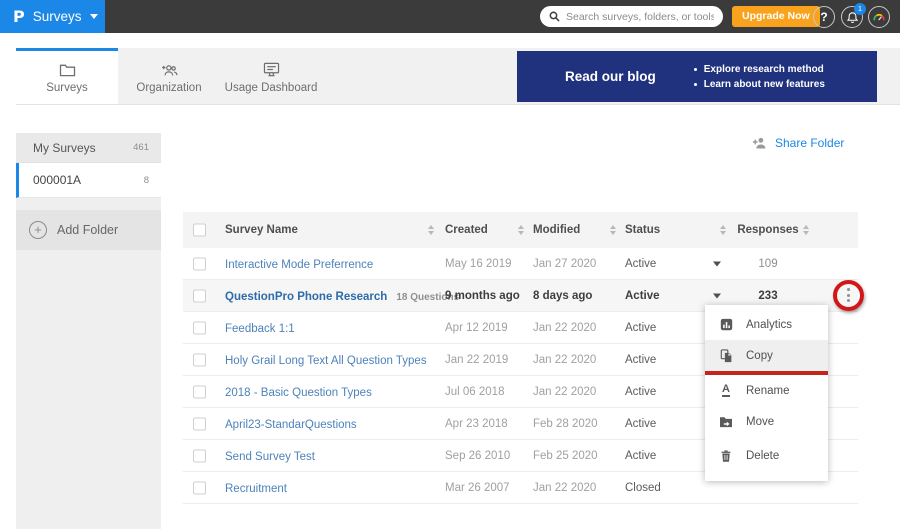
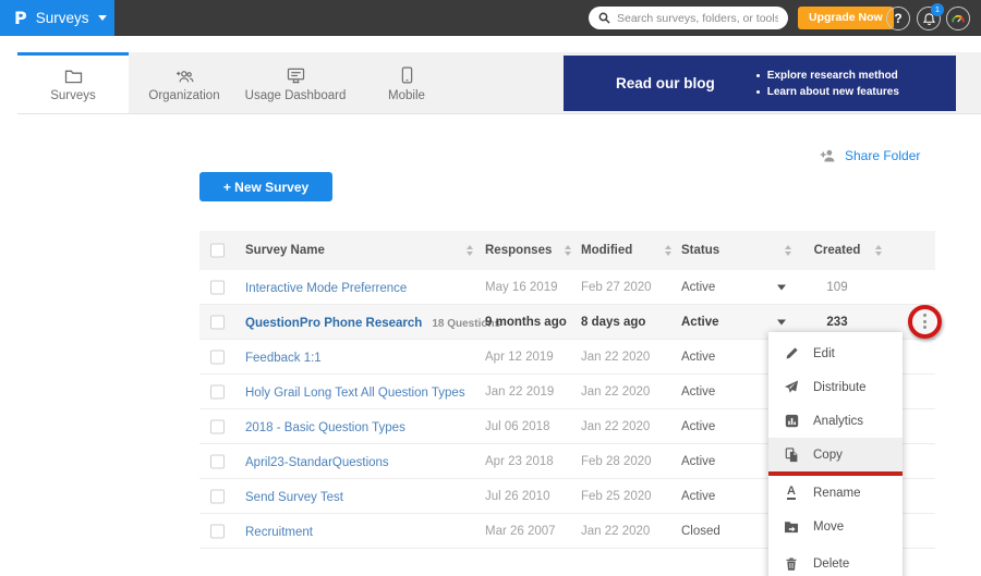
  P
  Surveys
  Search surveys, folders, or tools
  Upgrade Now
  ?
  1
  Surveys
  Organization
  Usage Dashboard
+ Mobile
  Read our blog
  Explore research method
  Learn about new features
- My Surveys
- 461
- 000001A
- 8
- +
- Add Folder
  Share Folder
+ + New Survey
  Survey Name
- Created
+ Responses
  Modified
  Status
- Responses
+ Created
  Interactive Mode Preferrence
  May 16 2019
- Jan 27 2020
+ Feb 27 2020
  Active
  109
  QuestionPro Phone Research 18 Questions
  9 months ago
  8 days ago
  Active
  233
  Feedback 1:1
  Apr 12 2019
  Jan 22 2020
  Active
  Holy Grail Long Text All Question Types
  Jan 22 2019
  Jan 22 2020
  Active
  2018 - Basic Question Types
  Jul 06 2018
  Jan 22 2020
  Active
  April23-StandarQuestions
  Apr 23 2018
  Feb 28 2020
  Active
  Send Survey Test
- Sep 26 2010
+ Jul 26 2010
  Feb 25 2020
  Active
  Recruitment
  Mar 26 2007
  Jan 22 2020
  Closed
+ Edit
+ Distribute
  Analytics
  Copy
  A
  Rename
  Move
  Delete
